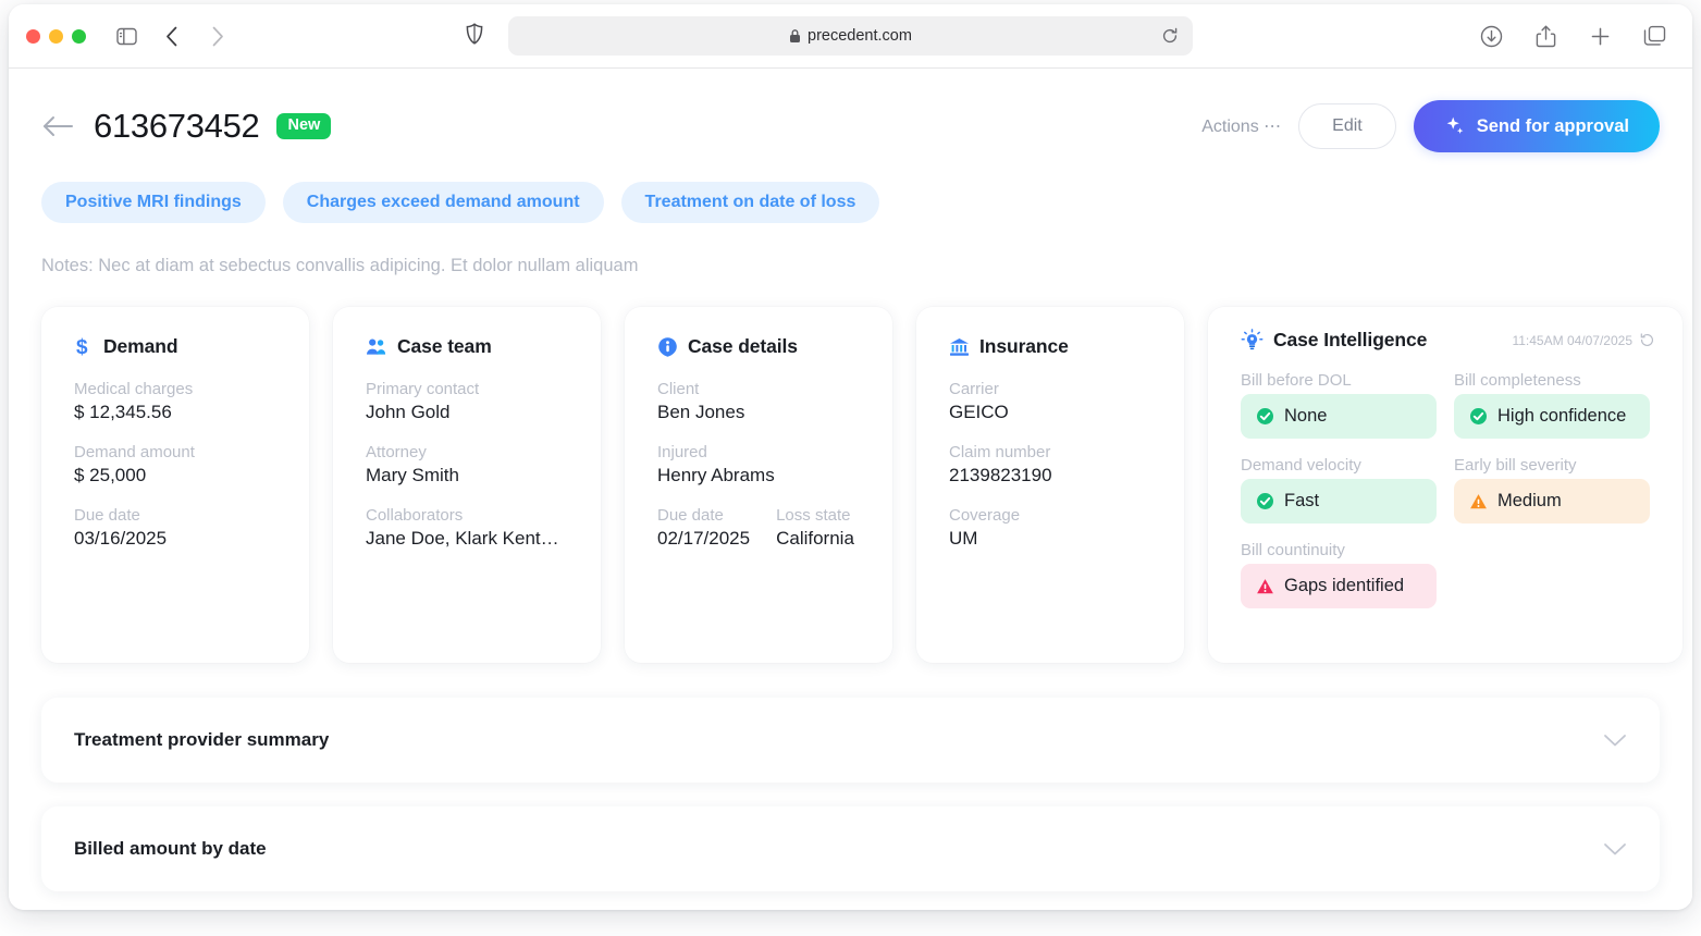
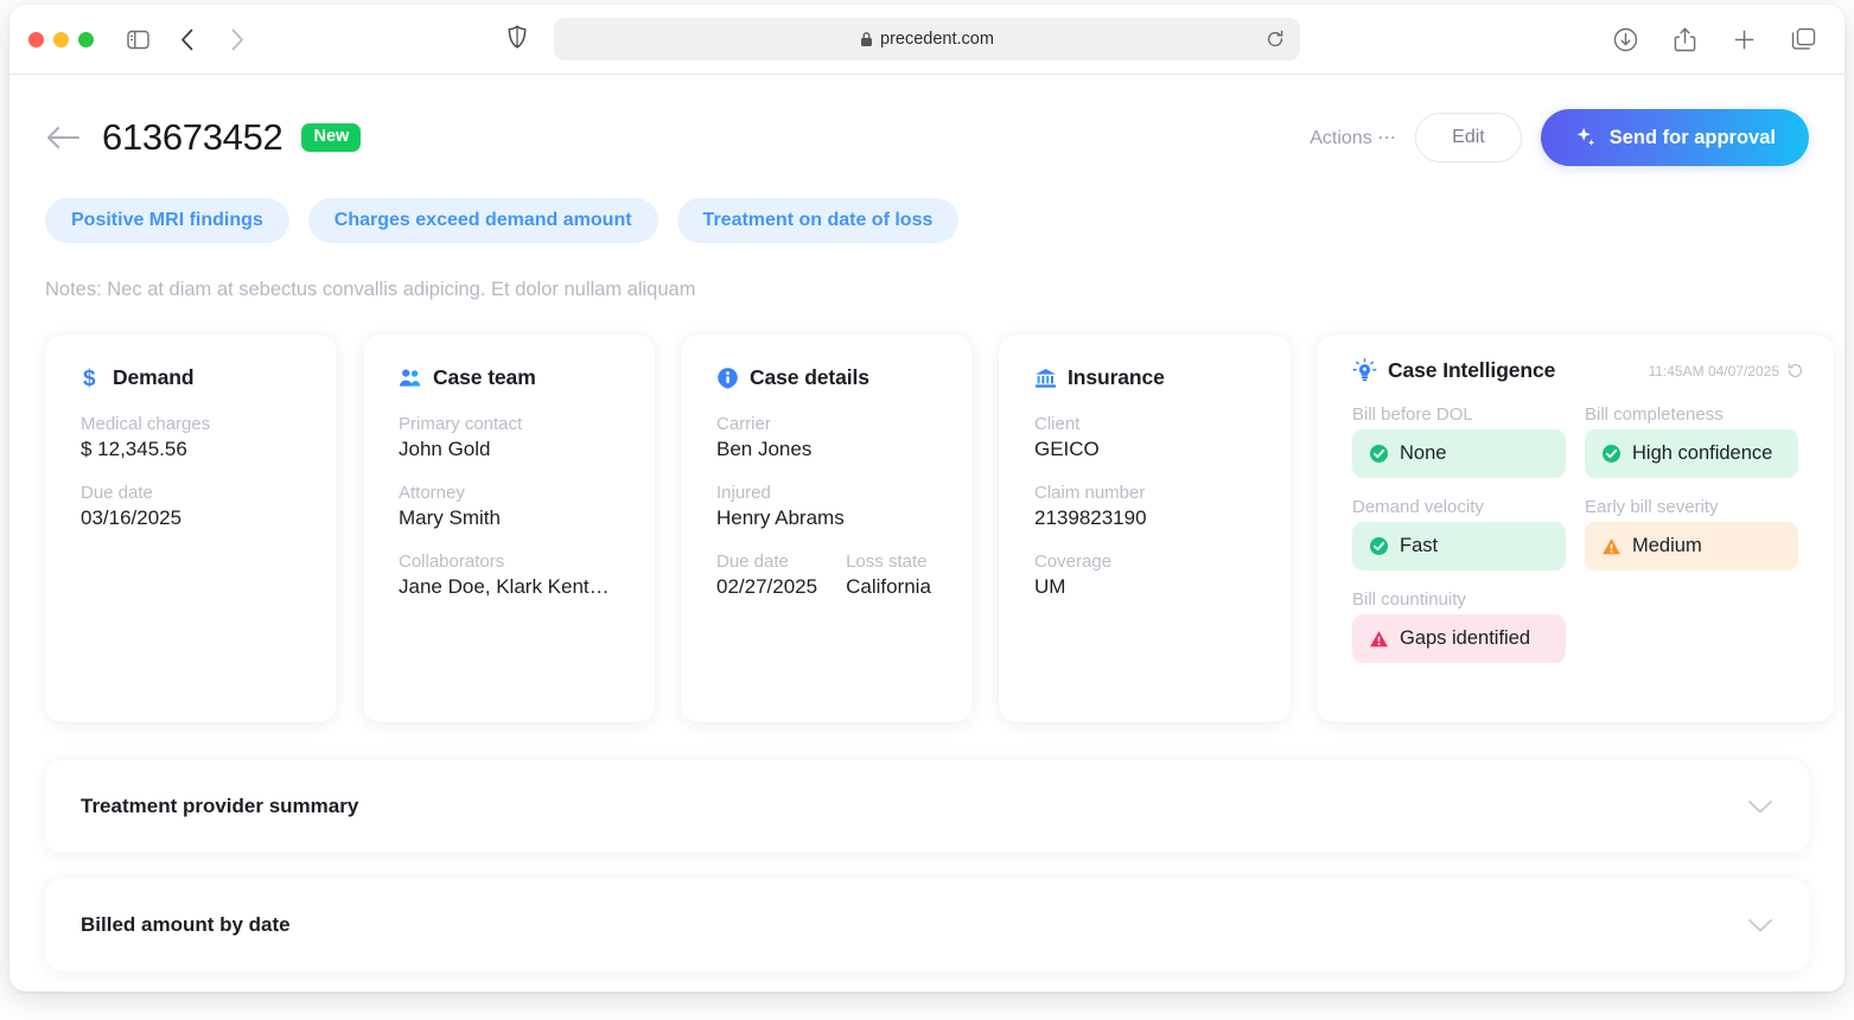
  precedent.com
  613673452
  New
  Actions ⋯
  Edit
  Send for approval
  Positive MRI findings
  Charges exceed demand amount
  Treatment on date of loss
  Notes: Nec at diam at sebectus convallis adipicing. Et dolor nullam aliquam
  $
  Demand
  Medical charges
  $ 12,345.56
- Demand amount
- $ 25,000
  Due date
  03/16/2025
  Case team
  Primary contact
  John Gold
  Attorney
  Mary Smith
  Collaborators
  Jane Doe, Klark Kent…
  Case details
- Client
+ Carrier
  Ben Jones
  Injured
  Henry Abrams
  Due date
- 02/17/2025
+ 02/27/2025
  Loss state
  California
  Insurance
- Carrier
+ Client
  GEICO
  Claim number
  2139823190
  Coverage
  UM
  Case Intelligence
  11:45AM 04/07/2025
  Bill before DOL
  None
  Bill completeness
  High confidence
  Demand velocity
  Fast
  Early bill severity
  Medium
  Bill countinuity
  Gaps identified
  Treatment provider summary
  Billed amount by date
